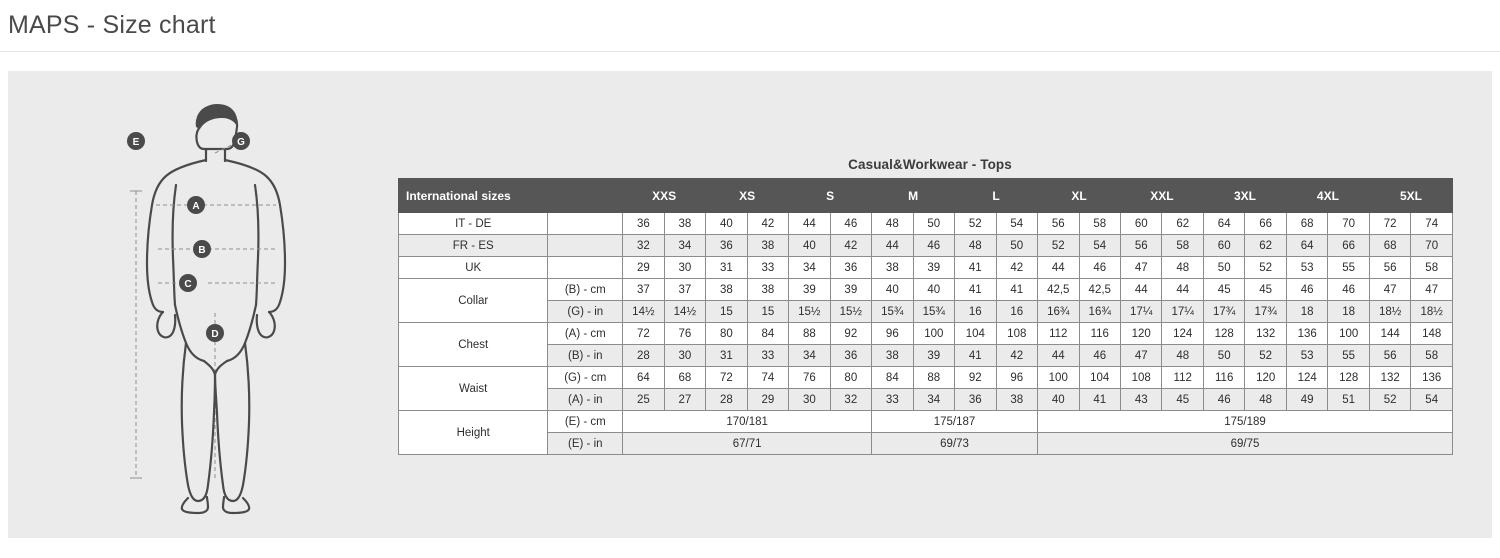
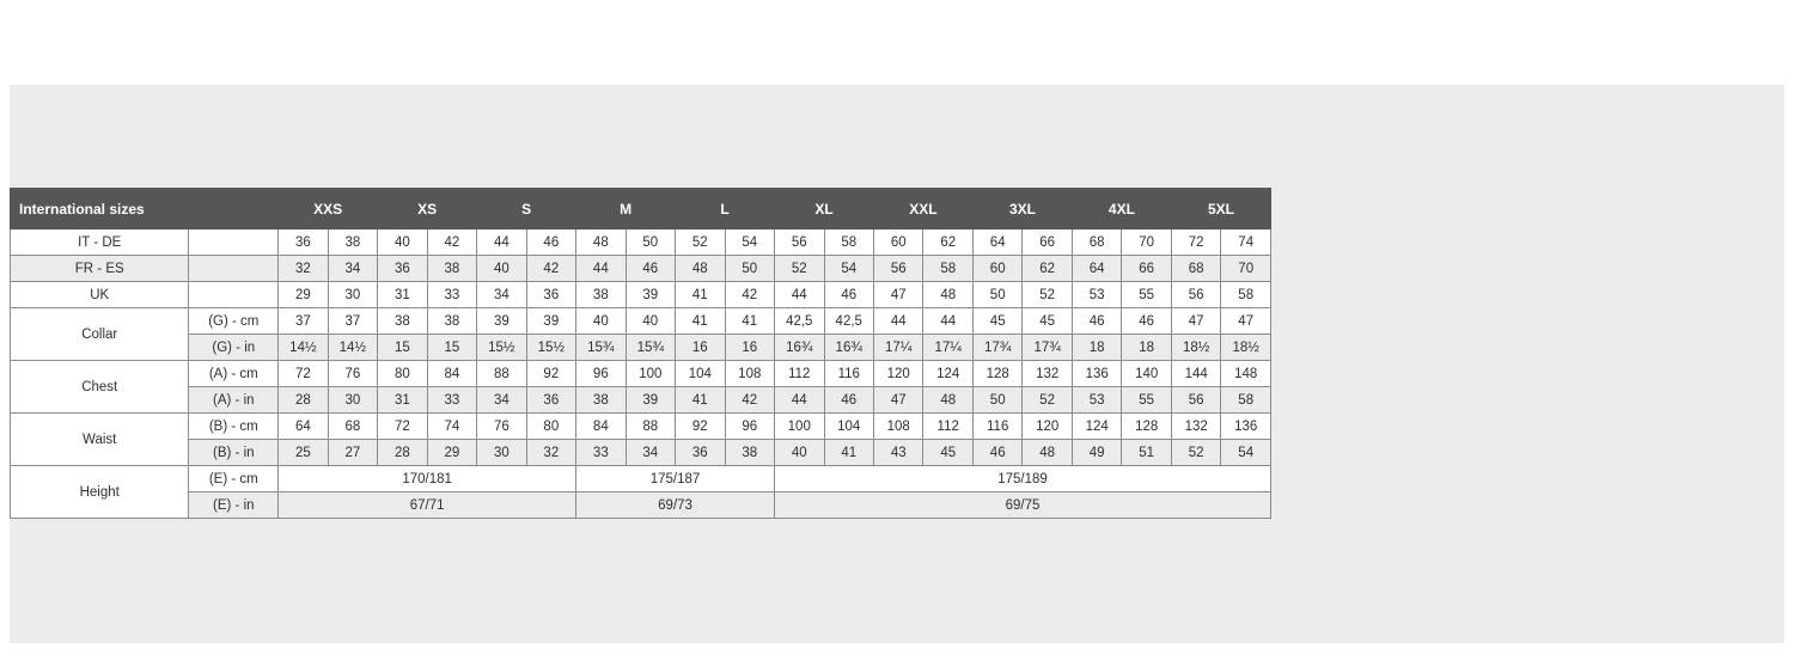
- MAPS - Size chart
- E
- G
- A
- B
- C
- D
- Casual&Workwear - Tops
  International sizes		XXS	XS	S	M	L	XL	XXL	3XL	4XL	5XL
  IT - DE		36	38	40	42	44	46	48	50	52	54	56	58	60	62	64	66	68	70	72	74
  FR - ES		32	34	36	38	40	42	44	46	48	50	52	54	56	58	60	62	64	66	68	70
  UK		29	30	31	33	34	36	38	39	41	42	44	46	47	48	50	52	53	55	56	58
- Collar	(B) - cm	37	37	38	38	39	39	40	40	41	41	42,5	42,5	44	44	45	45	46	46	47	47
+ Collar	(G) - cm	37	37	38	38	39	39	40	40	41	41	42,5	42,5	44	44	45	45	46	46	47	47
  (G) - in	14½	14½	15	15	15½	15½	15¾	15¾	16	16	16¾	16¾	17¼	17¼	17¾	17¾	18	18	18½	18½
- Chest	(A) - cm	72	76	80	84	88	92	96	100	104	108	112	116	120	124	128	132	136	100	144	148
+ Chest	(A) - cm	72	76	80	84	88	92	96	100	104	108	112	116	120	124	128	132	136	140	144	148
- (B) - in	28	30	31	33	34	36	38	39	41	42	44	46	47	48	50	52	53	55	56	58
+ (A) - in	28	30	31	33	34	36	38	39	41	42	44	46	47	48	50	52	53	55	56	58
- Waist	(G) - cm	64	68	72	74	76	80	84	88	92	96	100	104	108	112	116	120	124	128	132	136
+ Waist	(B) - cm	64	68	72	74	76	80	84	88	92	96	100	104	108	112	116	120	124	128	132	136
- (A) - in	25	27	28	29	30	32	33	34	36	38	40	41	43	45	46	48	49	51	52	54
+ (B) - in	25	27	28	29	30	32	33	34	36	38	40	41	43	45	46	48	49	51	52	54
  Height	(E) - cm	170/181	175/187	175/189
  (E) - in	67/71	69/73	69/75
